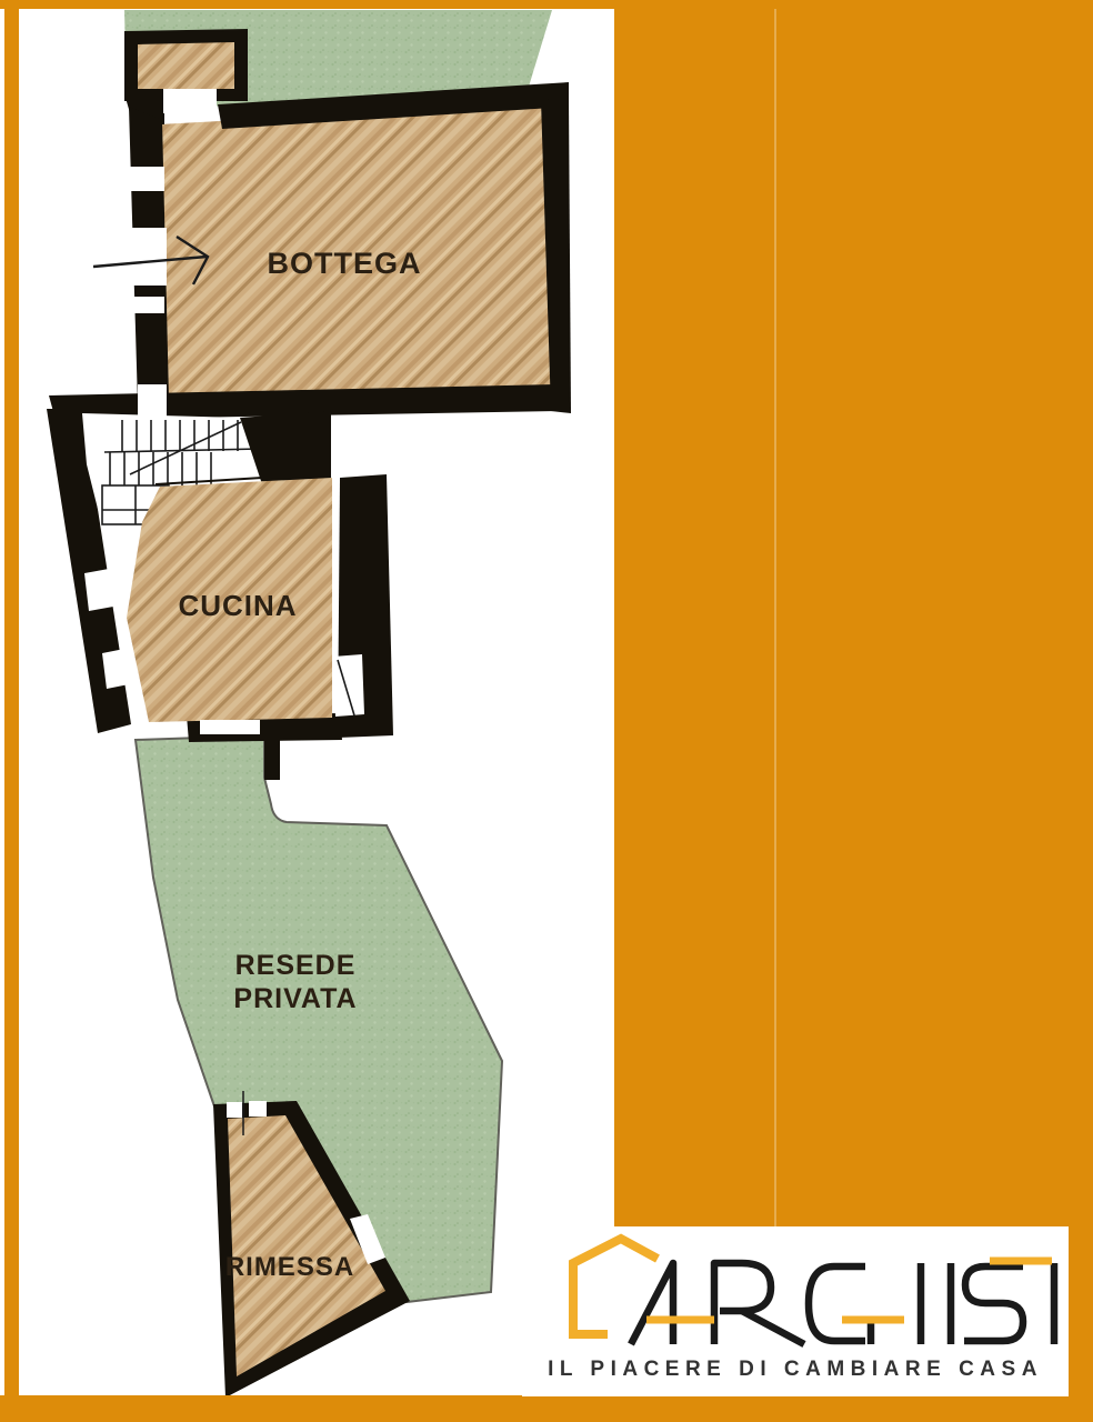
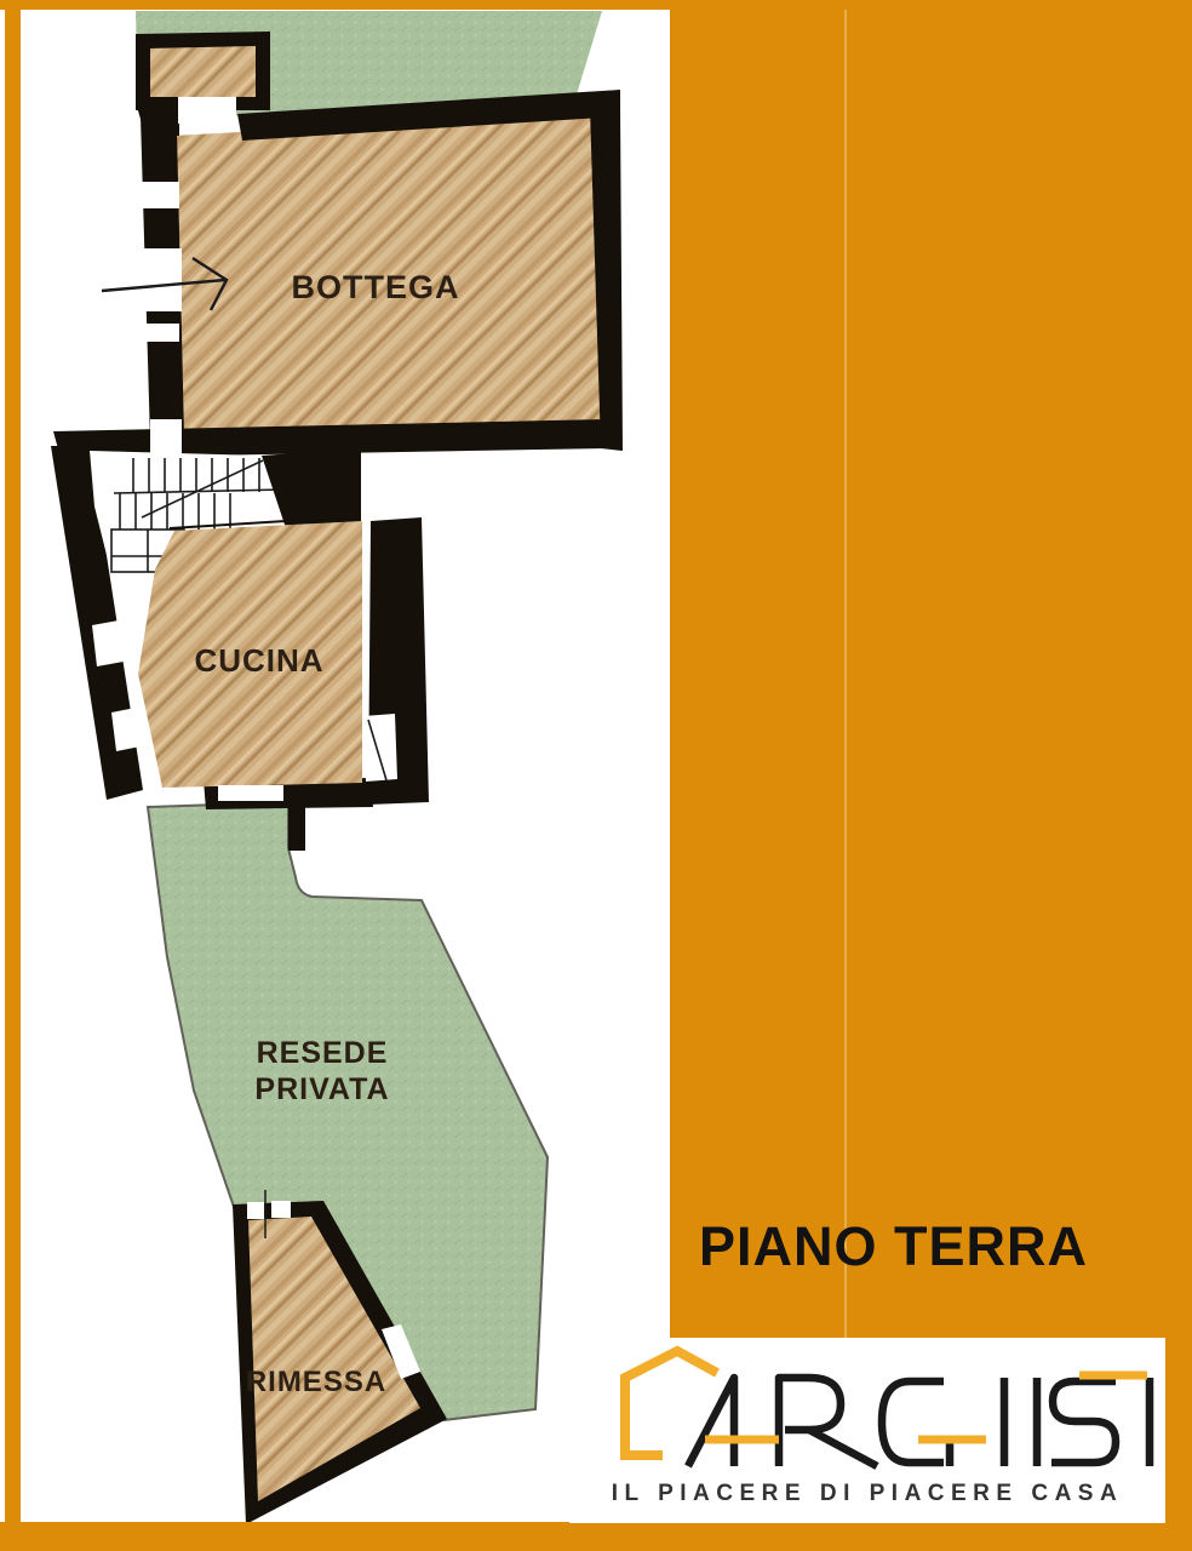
  BOTTEGA
  CUCINA
  RESEDE
  PRIVATA
  RIMESSA
+ PIANO TERRA
- IL PIACERE DI CAMBIARE CASA
+ IL PIACERE DI PIACERE CASA
